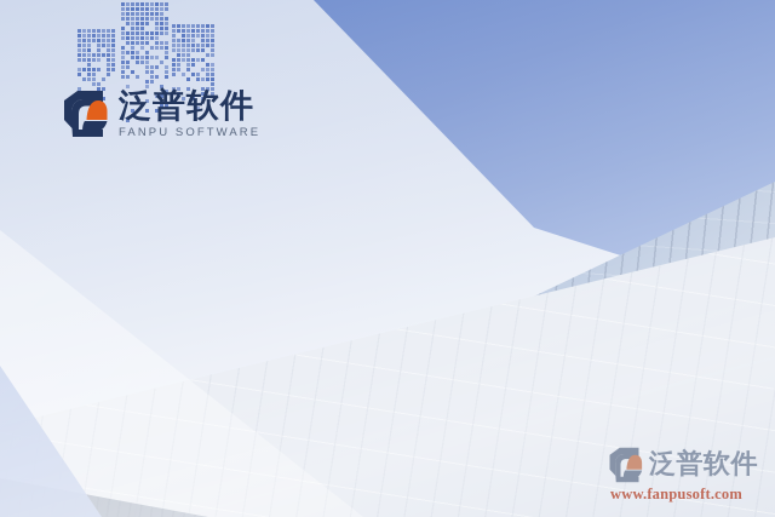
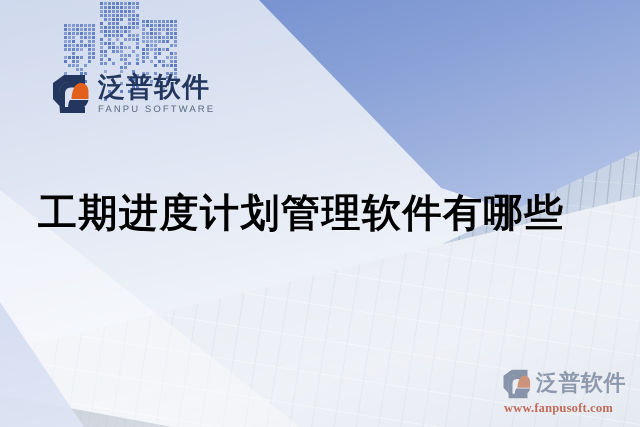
  泛普软件
  FANPU SOFTWARE
+ 工期进度计划管理软件有哪些
  泛普软件
  www.fanpusoft.com
